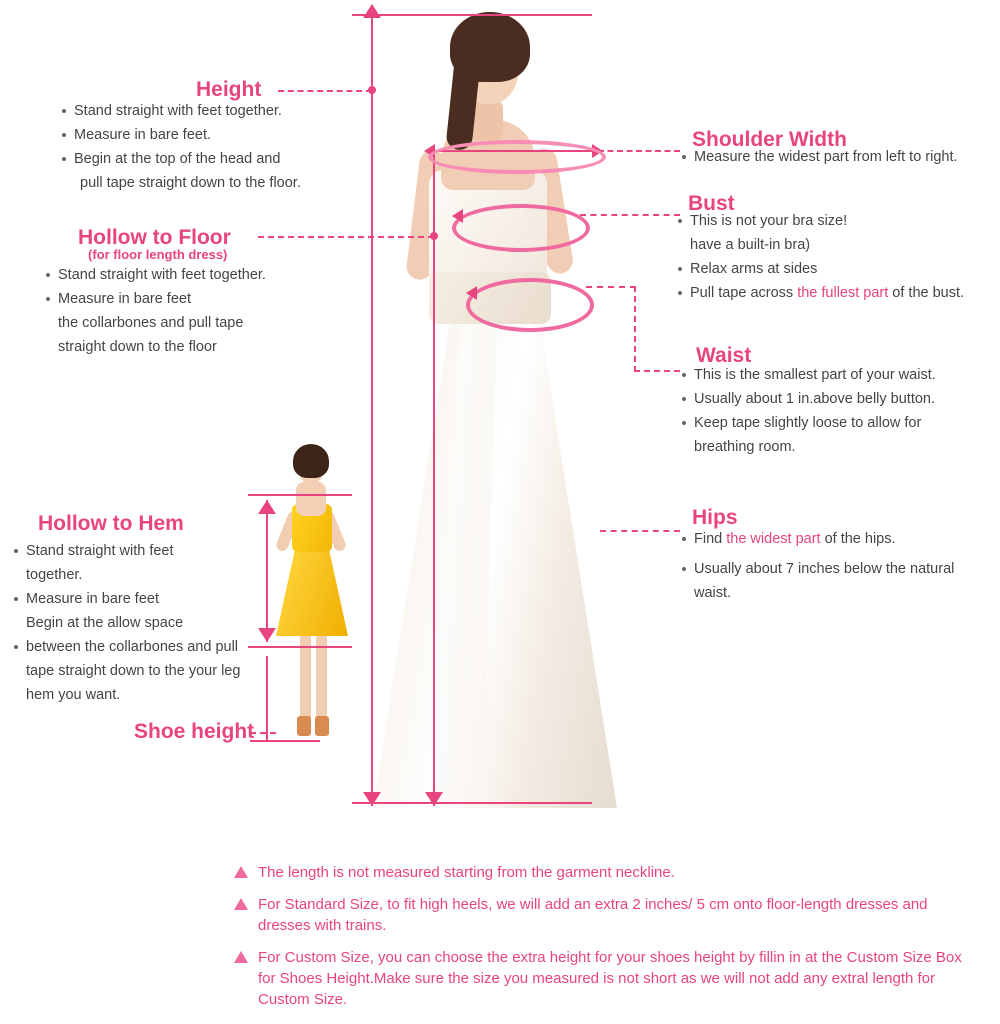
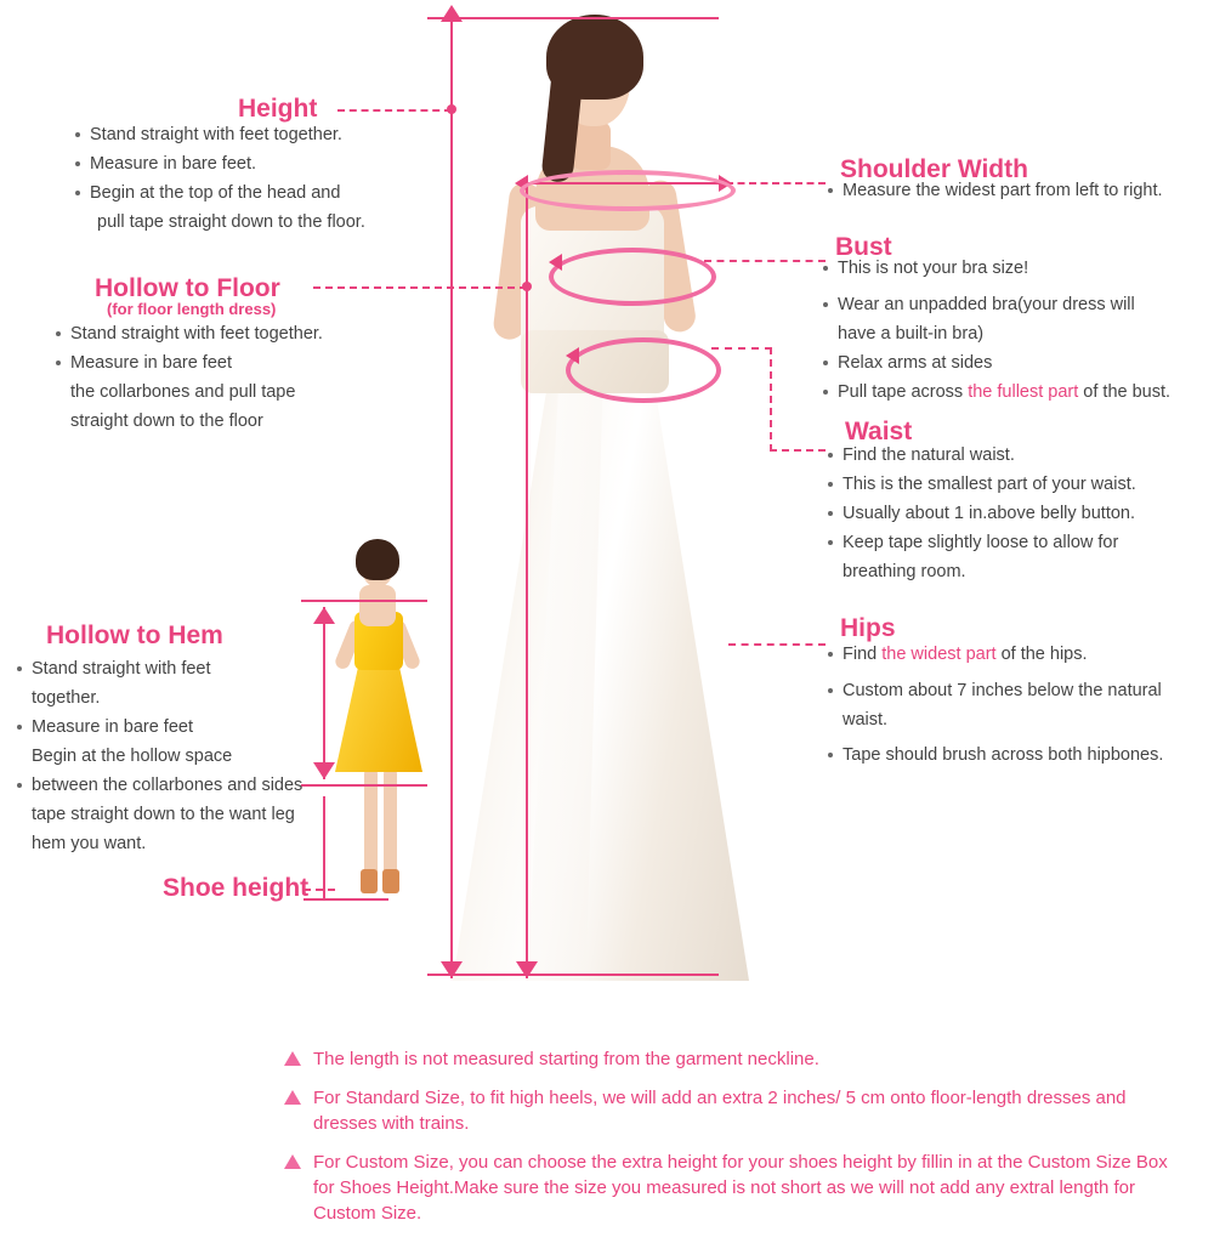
  Height
  Stand straight with feet together.
  Measure in bare feet.
  Begin at the top of the head and
  pull tape straight down to the floor.
  Hollow to Floor
  (for floor length dress)
  Stand straight with feet together.
  Measure in bare feet
  the collarbones and pull tape
  straight down to the floor
  Hollow to Hem
  Stand straight with feet
  together.
  Measure in bare feet
- Begin at the allow space
+ Begin at the hollow space
- between the collarbones and pull
+ between the collarbones and sides
- tape straight down to the your leg
+ tape straight down to the want leg
  hem you want.
  Shoe height
  Shoulder Width
  Measure the widest part from left to right.
  Bust
  This is not your bra size!
+ Wear an unpadded bra(your dress will
  have a built-in bra)
  Relax arms at sides
  Pull tape across the fullest part of the bust.
  Waist
+ Find the natural waist.
  This is the smallest part of your waist.
  Usually about 1 in.above belly button.
  Keep tape slightly loose to allow for
  breathing room.
  Hips
  Find the widest part of the hips.
- Usually about 7 inches below the natural
+ Custom about 7 inches below the natural
  waist.
+ Tape should brush across both hipbones.
  The length is not measured starting from the garment neckline.
  For Standard Size, to fit high heels, we will add an extra 2 inches/ 5 cm onto floor-length dresses and dresses with trains.
  For Custom Size, you can choose the extra height for your shoes height by fillin in at the Custom Size Box for Shoes Height.Make sure the size you measured is not short as we will not add any extral length for Custom Size.
